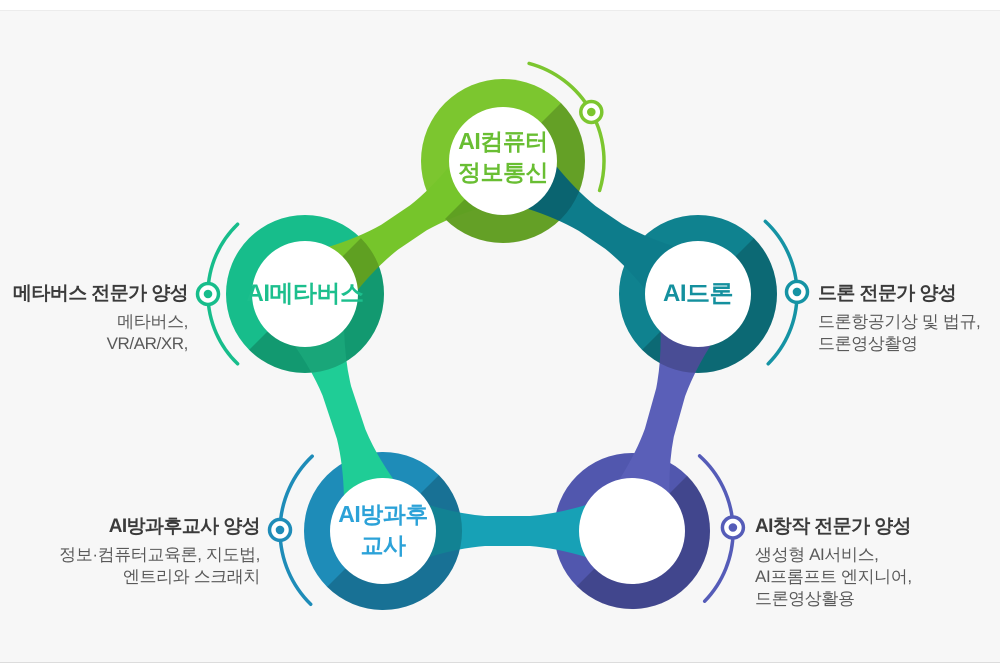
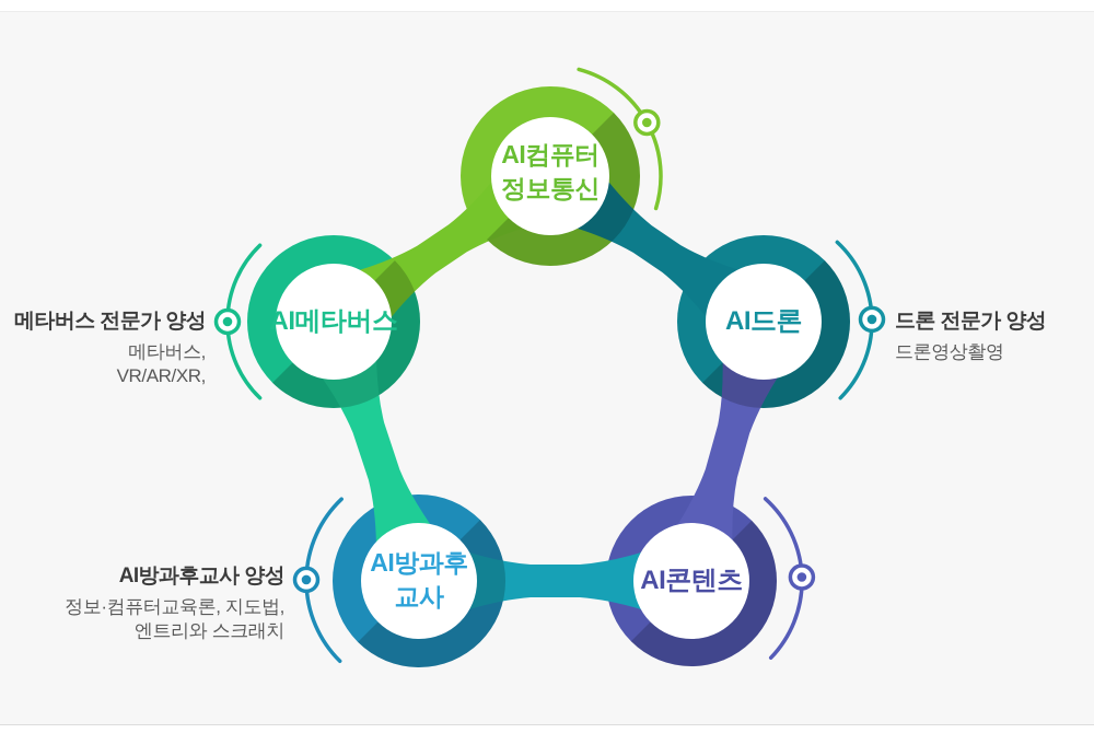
  AI컴퓨터
  정보통신
  AI드론
+ AI콘텐츠
  AI방과후
  교사
  AI메타버스
  드론 전문가 양성
- 드론항공기상 및 법규,
  드론영상촬영
- AI창작 전문가 양성
- 생성형 AI서비스,
- AI프롬프트 엔지니어,
- 드론영상활용
  AI방과후교사 양성
  정보·컴퓨터교육론, 지도법,
  엔트리와 스크래치
  메타버스 전문가 양성
  메타버스,
  VR/AR/XR,
